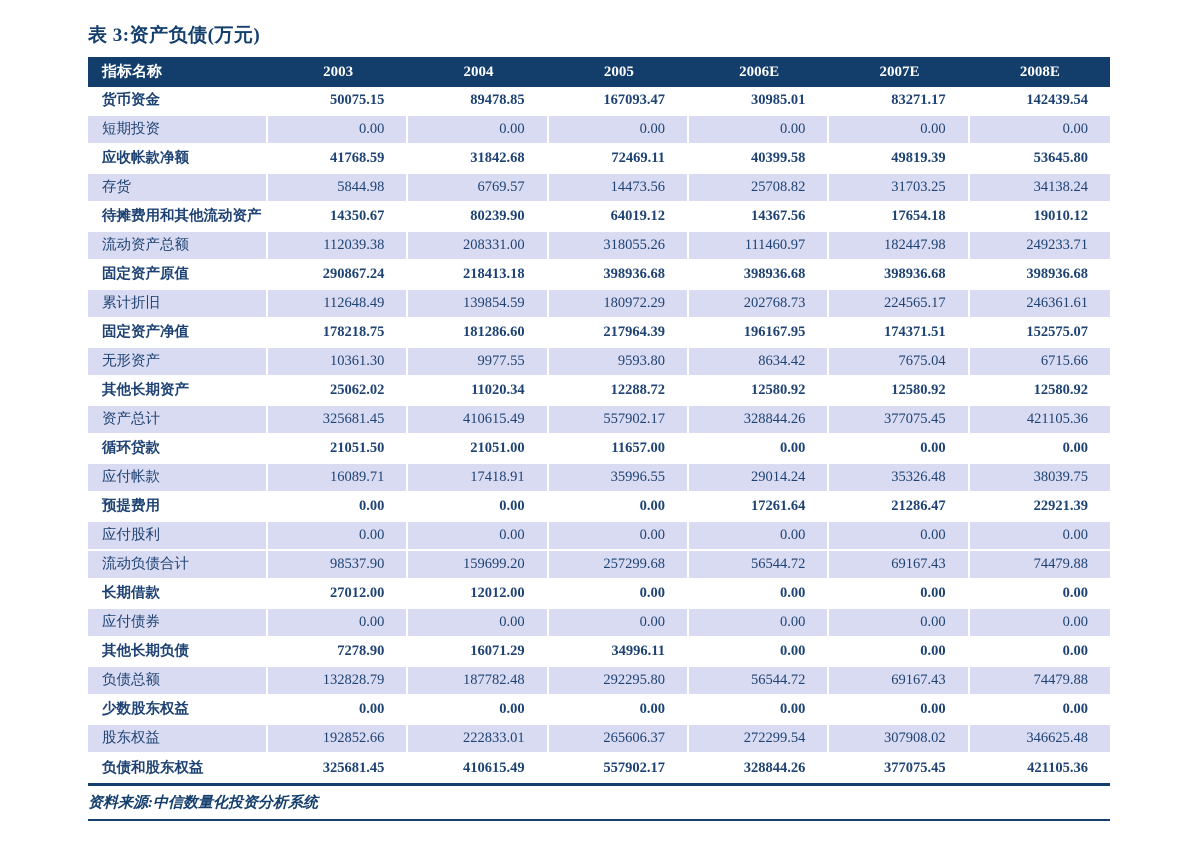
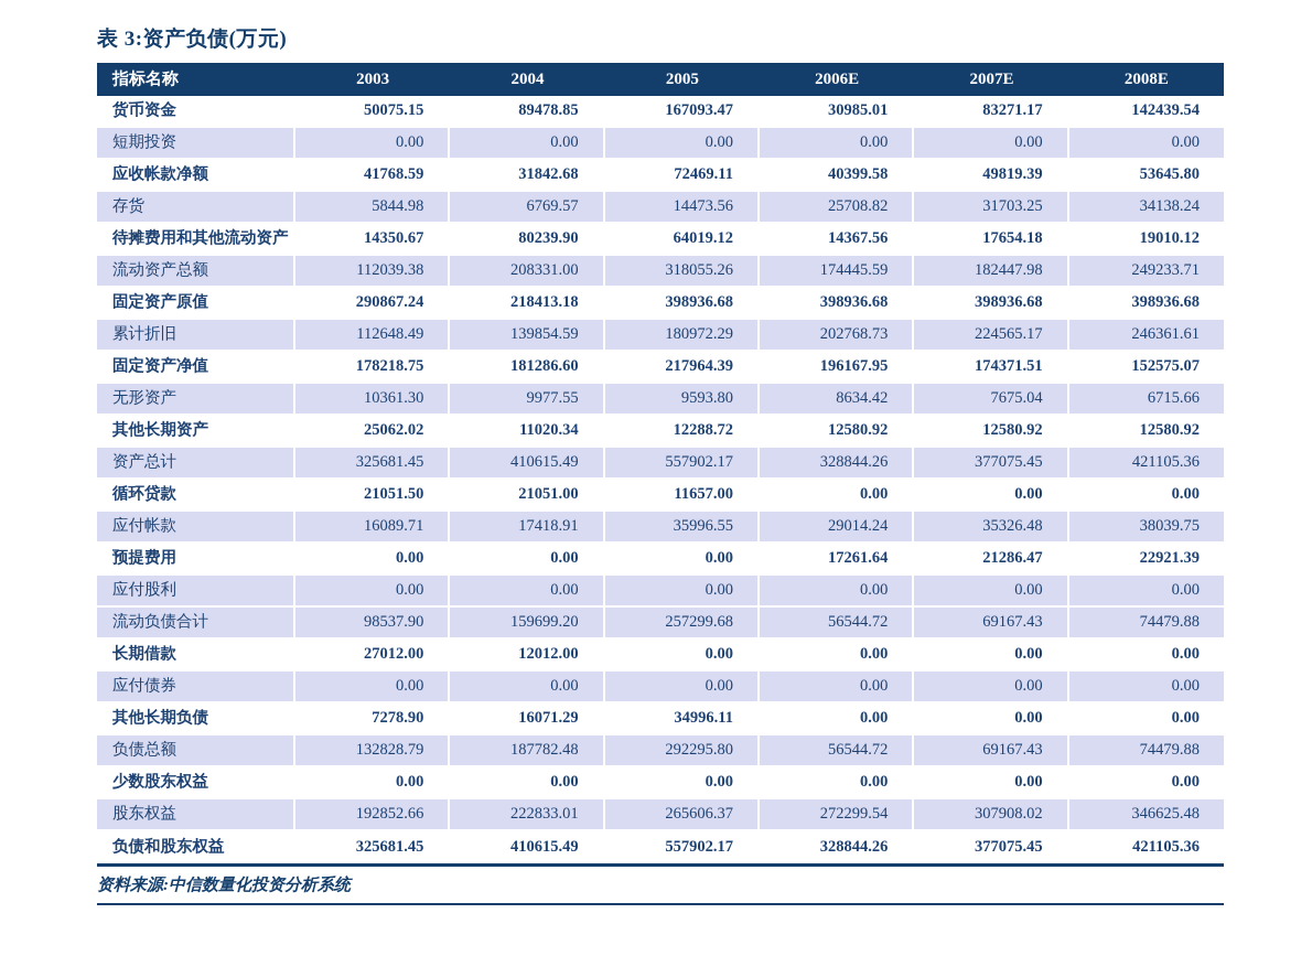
  表 3:资产负债(万元)
  指标名称	2003	2004	2005	2006E	2007E	2008E
  货币资金	50075.15	89478.85	167093.47	30985.01	83271.17	142439.54
  短期投资	0.00	0.00	0.00	0.00	0.00	0.00
  应收帐款净额	41768.59	31842.68	72469.11	40399.58	49819.39	53645.80
  存货	5844.98	6769.57	14473.56	25708.82	31703.25	34138.24
  待摊费用和其他流动资产	14350.67	80239.90	64019.12	14367.56	17654.18	19010.12
- 流动资产总额	112039.38	208331.00	318055.26	111460.97	182447.98	249233.71
+ 流动资产总额	112039.38	208331.00	318055.26	174445.59	182447.98	249233.71
  固定资产原值	290867.24	218413.18	398936.68	398936.68	398936.68	398936.68
  累计折旧	112648.49	139854.59	180972.29	202768.73	224565.17	246361.61
  固定资产净值	178218.75	181286.60	217964.39	196167.95	174371.51	152575.07
  无形资产	10361.30	9977.55	9593.80	8634.42	7675.04	6715.66
  其他长期资产	25062.02	11020.34	12288.72	12580.92	12580.92	12580.92
  资产总计	325681.45	410615.49	557902.17	328844.26	377075.45	421105.36
  循环贷款	21051.50	21051.00	11657.00	0.00	0.00	0.00
  应付帐款	16089.71	17418.91	35996.55	29014.24	35326.48	38039.75
  预提费用	0.00	0.00	0.00	17261.64	21286.47	22921.39
  应付股利	0.00	0.00	0.00	0.00	0.00	0.00
  流动负债合计	98537.90	159699.20	257299.68	56544.72	69167.43	74479.88
  长期借款	27012.00	12012.00	0.00	0.00	0.00	0.00
  应付债券	0.00	0.00	0.00	0.00	0.00	0.00
  其他长期负债	7278.90	16071.29	34996.11	0.00	0.00	0.00
  负债总额	132828.79	187782.48	292295.80	56544.72	69167.43	74479.88
  少数股东权益	0.00	0.00	0.00	0.00	0.00	0.00
  股东权益	192852.66	222833.01	265606.37	272299.54	307908.02	346625.48
  负债和股东权益	325681.45	410615.49	557902.17	328844.26	377075.45	421105.36
  资料来源:中信数量化投资分析系统
